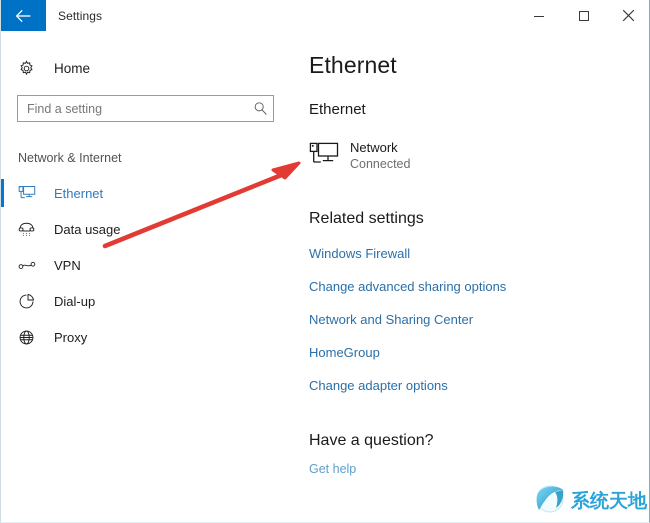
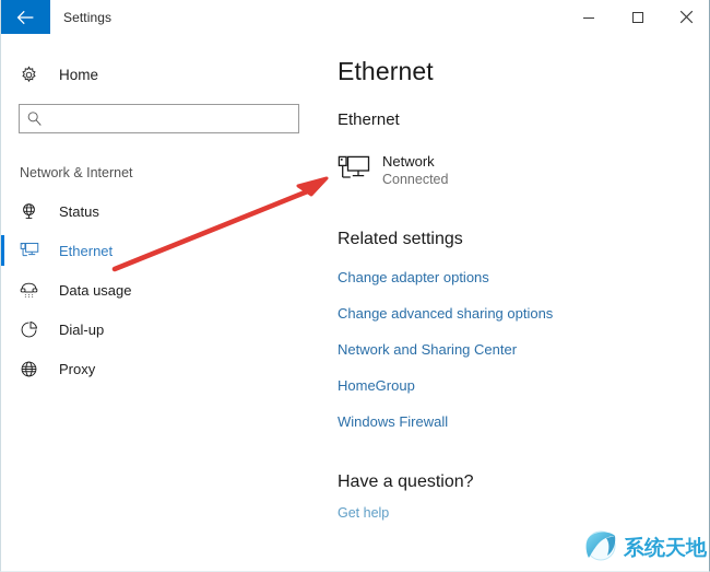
  Settings
  Home
- Find a setting
  Network & Internet
+ Status
  Ethernet
  Data usage
- VPN
  Dial-up
  Proxy
  Ethernet
  Ethernet
  Network
  Connected
  Related settings
- Windows Firewall
+ Change adapter options
  Change advanced sharing options
  Network and Sharing Center
  HomeGroup
- Change adapter options
+ Windows Firewall
  Have a question?
  Get help
  系统天地
